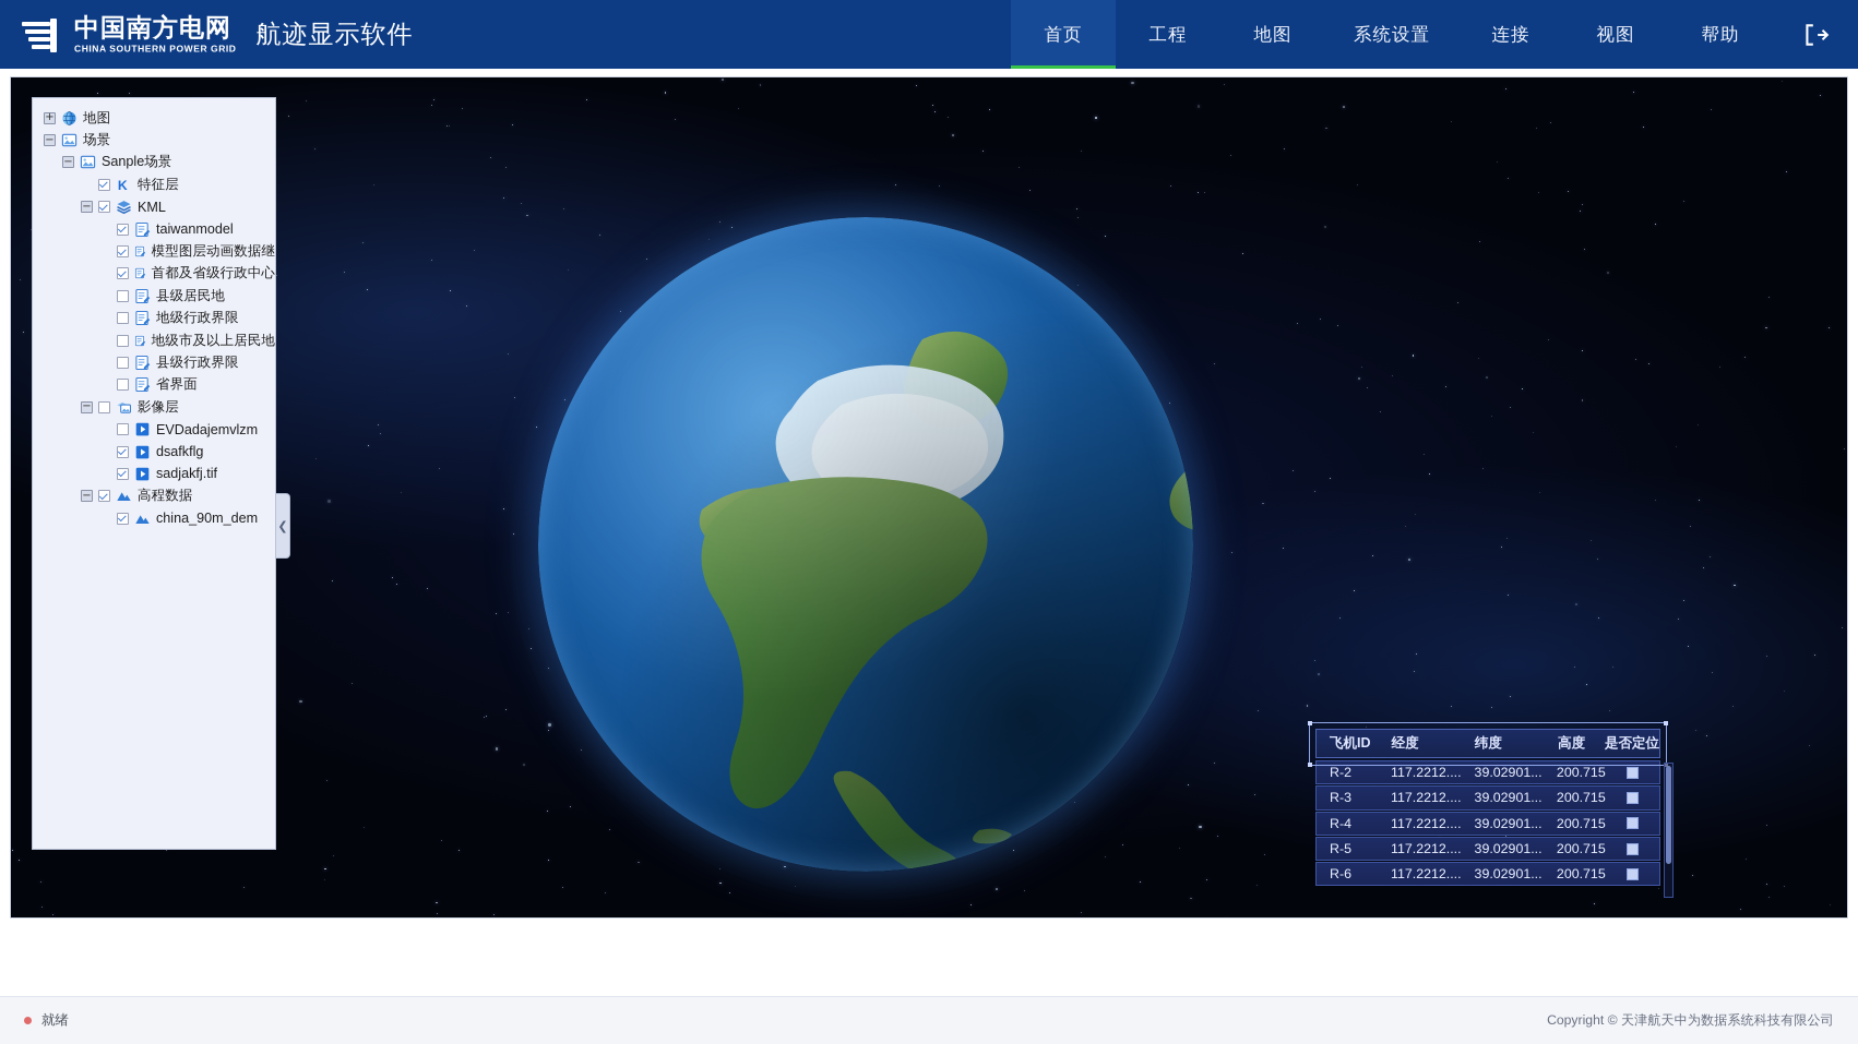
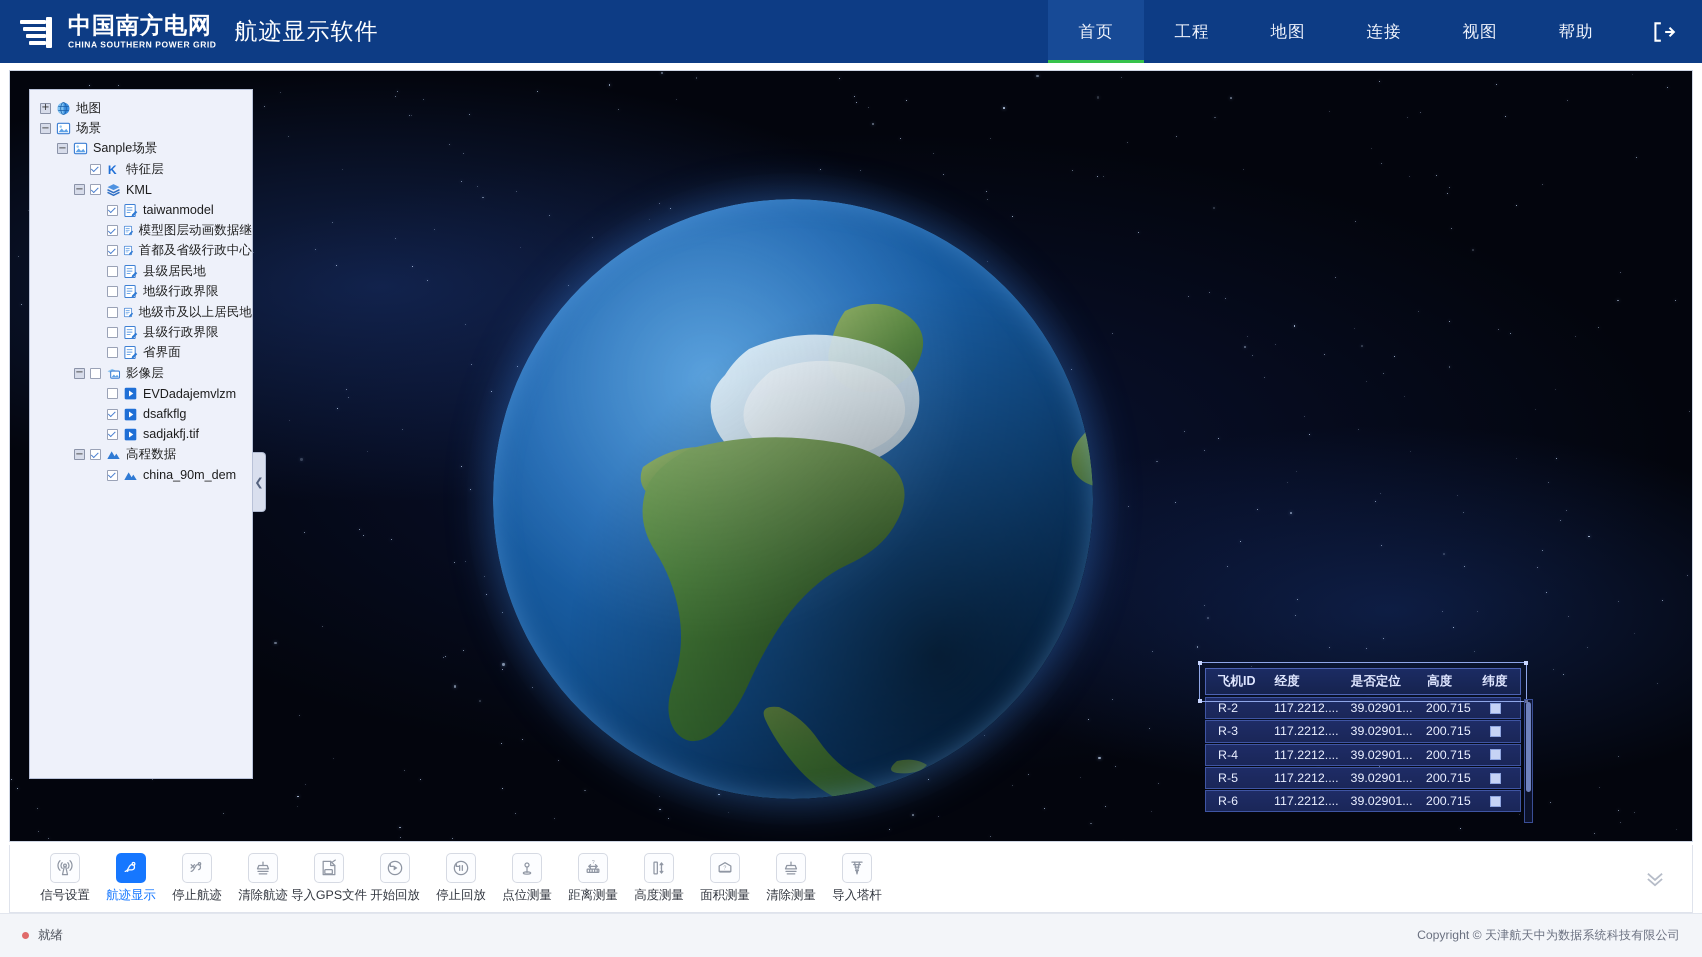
  中国南方电网
  CHINA SOUTHERN POWER GRID
  航迹显示软件
  首页
  工程
  地图
- 系统设置
  连接
  视图
  帮助
  +
  地图
  −
  场景
  −
  Sanple场景
  K
  特征层
  −
  KML
  taiwanmodel
  模型图层动画数据继
  首都及省级行政中心
  县级居民地
  地级行政界限
  地级市及以上居民地
  县级行政界限
  省界面
  −
  影像层
  EVDadajemvlzm
  dsafkflg
  sadjakfj.tif
  −
  高程数据
  china_90m_dem
  ❮
  飞机ID
  经度
- 纬度
+ 是否定位
  高度
- 是否定位
+ 纬度
  R-2
  117.2212....
  39.02901...
  200.715
  R-3
  117.2212....
  39.02901...
  200.715
  R-4
  117.2212....
  39.02901...
  200.715
  R-5
  117.2212....
  39.02901...
  200.715
  R-6
  117.2212....
  39.02901...
  200.715
+ 信号设置
+ 航迹显示
+ 停止航迹
+ 清除航迹
+ 导入GPS文件
+ 开始回放
+ 停止回放
+ 点位测量
+ 距离测量
+ 高度测量
+ 面积测量
+ 清除测量
+ 导入塔杆
  就绪
  Copyright © 天津航天中为数据系统科技有限公司
